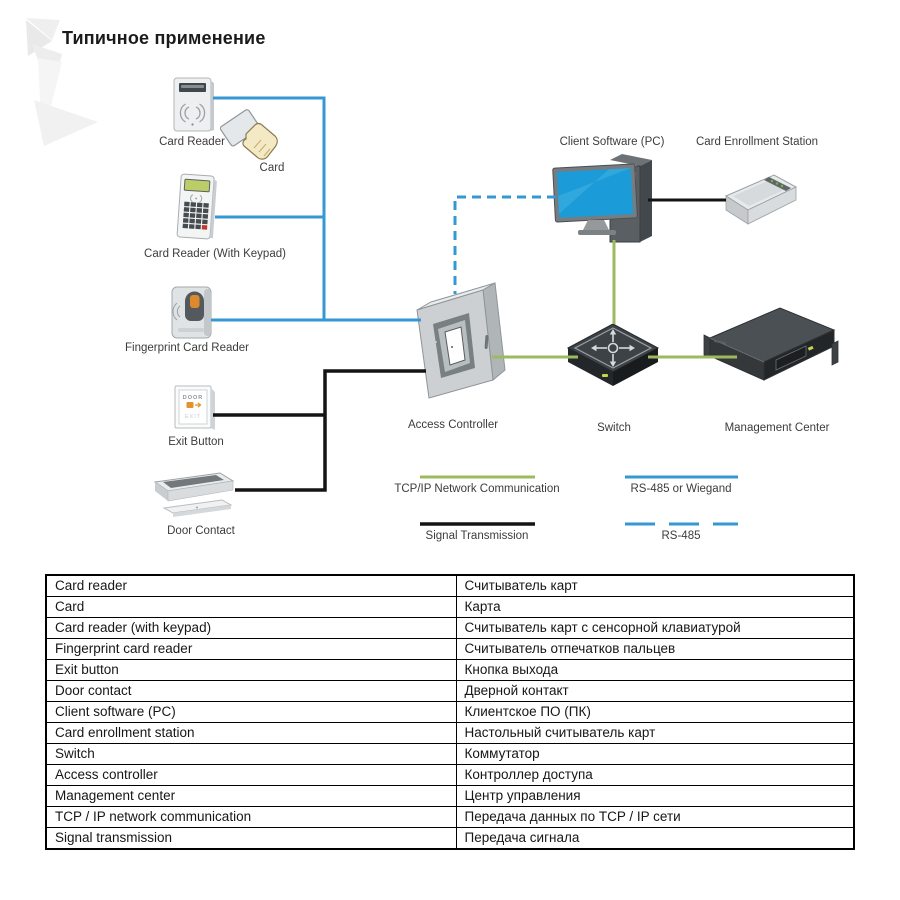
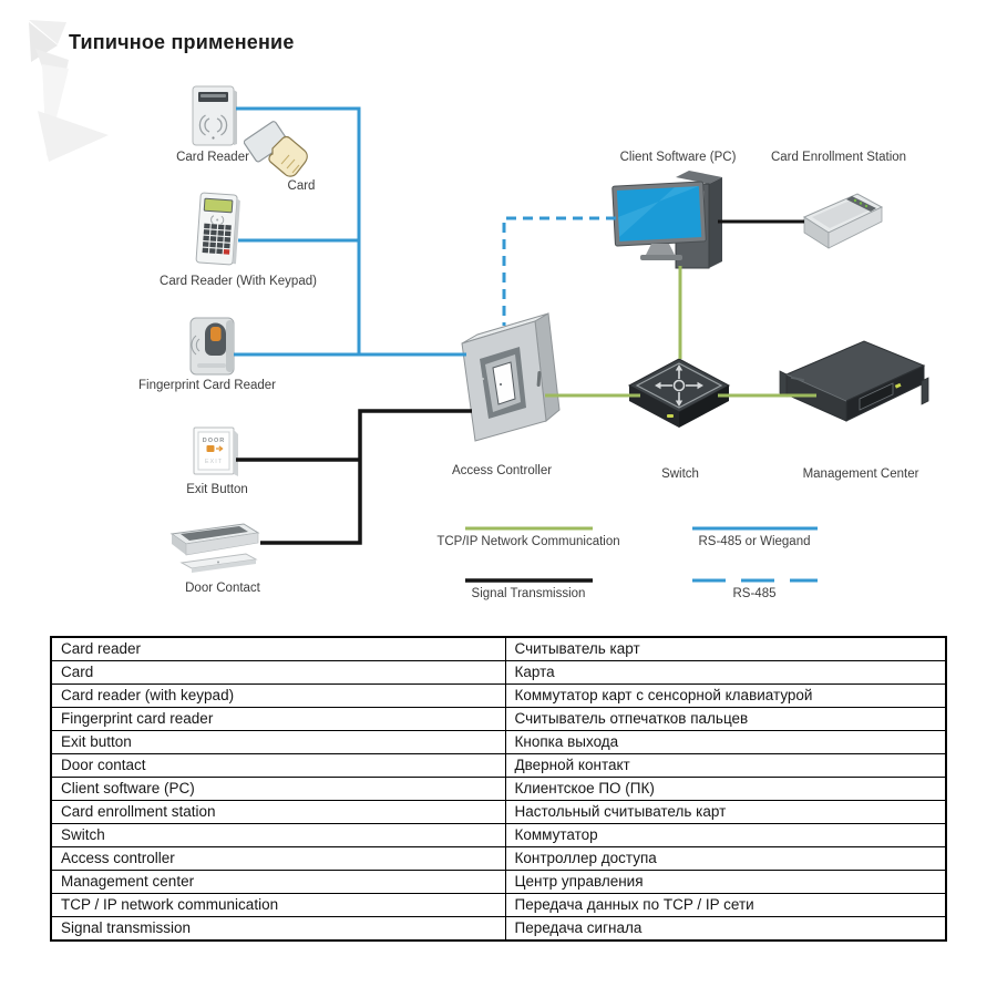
  Типичное применение
  Card Reader
  Card
  Card Reader (With Keypad)
  Fingerprint Card Reader
  Exit Button
  Door Contact
  Access Controller
  Client Software (PC)
  Card Enrollment Station
  Switch
  Management Center
  TCP/IP Network Communication
  RS-485 or Wiegand
  Signal Transmission
  RS-485
  Card reader	Считыватель карт
  Card	Карта
- Card reader (with keypad)	Считыватель карт с сенсорной клавиатурой
+ Card reader (with keypad)	Коммутатор карт с сенсорной клавиатурой
  Fingerprint card reader	Считыватель отпечатков пальцев
  Exit button	Кнопка выхода
  Door contact	Дверной контакт
  Client software (PC)	Клиентское ПО (ПК)
  Card enrollment station	Настольный считыватель карт
  Switch	Коммутатор
  Access controller	Контроллер доступа
  Management center	Центр управления
  TCP / IP network communication	Передача данных по TCP / IP сети
  Signal transmission	Передача сигнала
